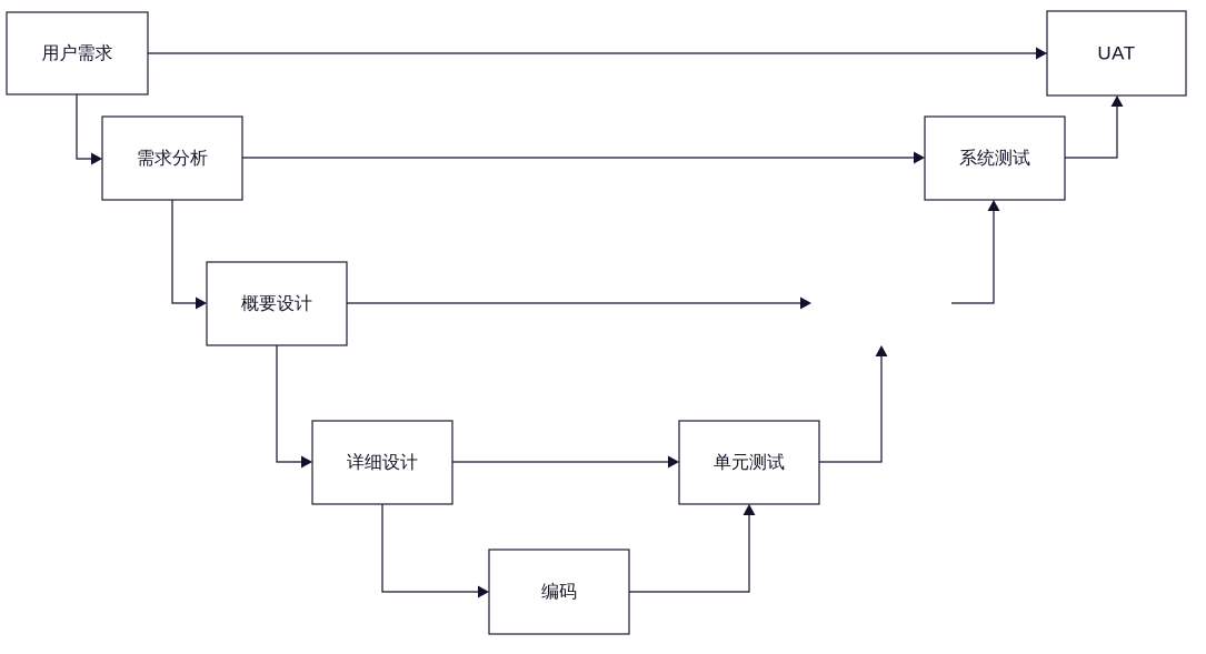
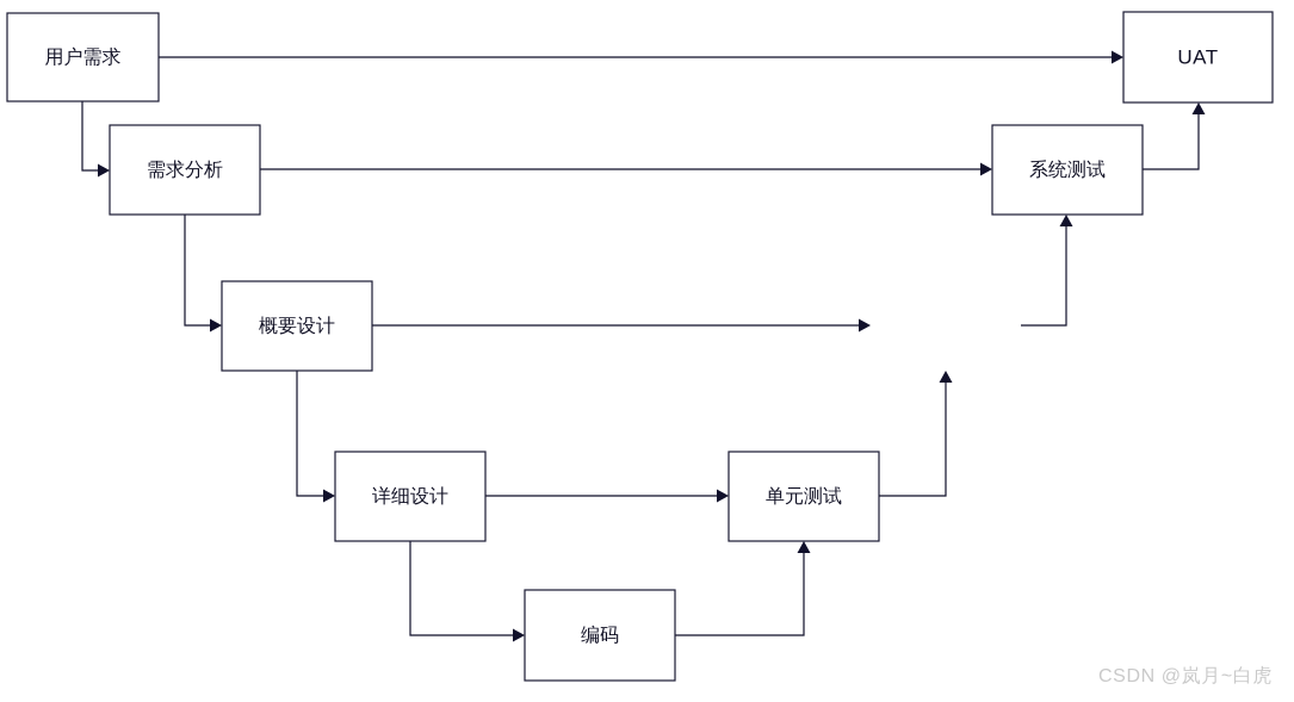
  用户需求
  UAT
  需求分析
  系统测试
  概要设计
  详细设计
  单元测试
  编码
+ CSDN @岚月~白虎
